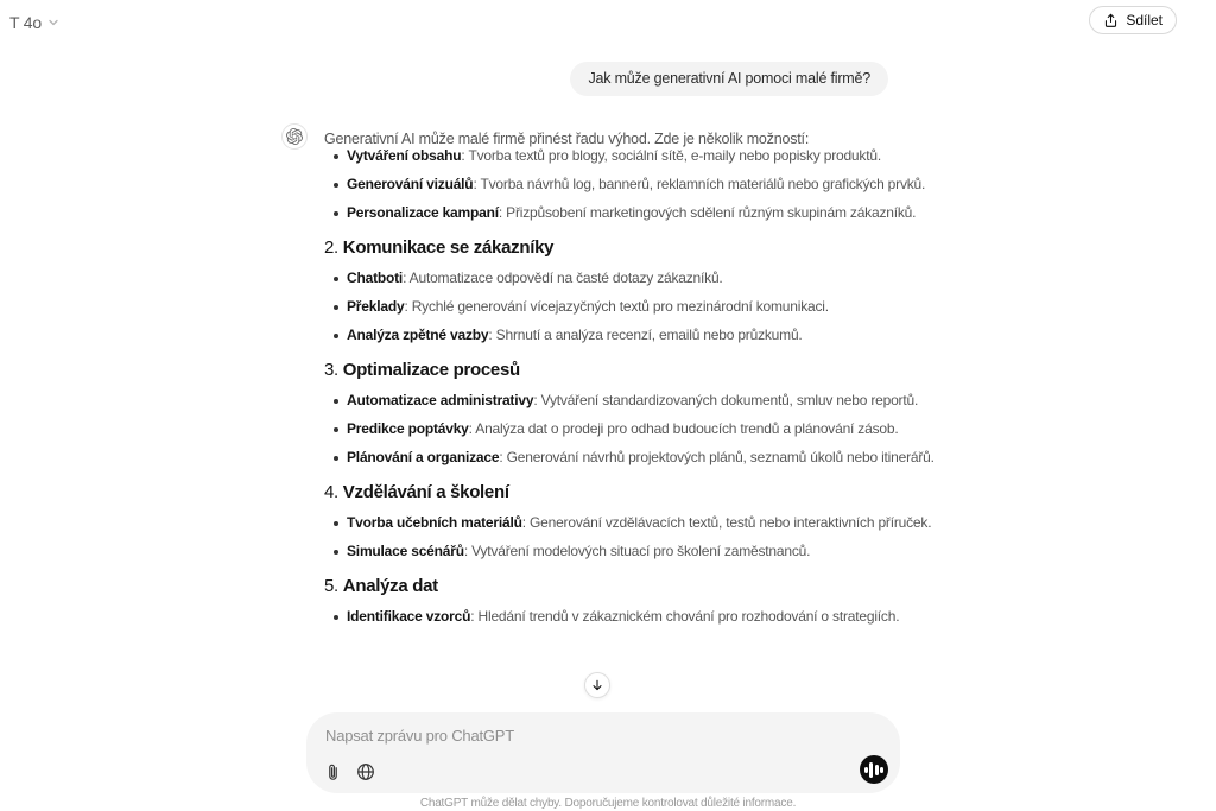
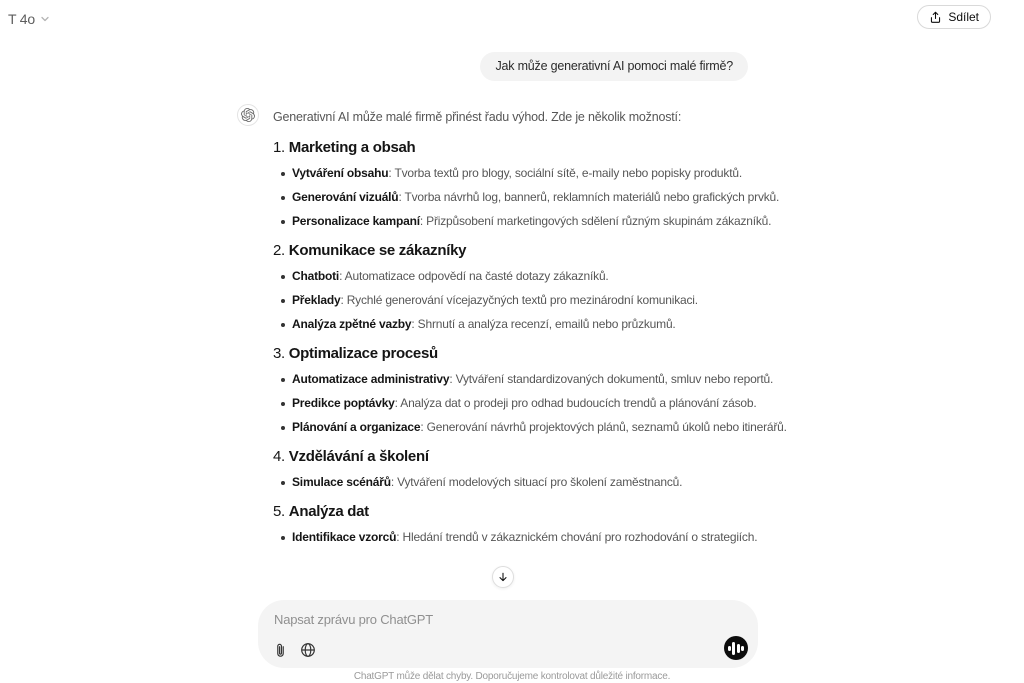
  T 4o
  Sdílet
  Jak může generativní AI pomoci malé firmě?
  Generativní AI může malé firmě přinést řadu výhod. Zde je několik možností:
+ 1. Marketing a obsah
  Vytváření obsahu: Tvorba textů pro blogy, sociální sítě, e-maily nebo popisky produktů.
  Generování vizuálů: Tvorba návrhů log, bannerů, reklamních materiálů nebo grafických prvků.
  Personalizace kampaní: Přizpůsobení marketingových sdělení různým skupinám zákazníků.
  2. Komunikace se zákazníky
  Chatboti: Automatizace odpovědí na časté dotazy zákazníků.
  Překlady: Rychlé generování vícejazyčných textů pro mezinárodní komunikaci.
  Analýza zpětné vazby: Shrnutí a analýza recenzí, emailů nebo průzkumů.
  3. Optimalizace procesů
  Automatizace administrativy: Vytváření standardizovaných dokumentů, smluv nebo reportů.
  Predikce poptávky: Analýza dat o prodeji pro odhad budoucích trendů a plánování zásob.
  Plánování a organizace: Generování návrhů projektových plánů, seznamů úkolů nebo itinerářů.
  4. Vzdělávání a školení
- Tvorba učebních materiálů: Generování vzdělávacích textů, testů nebo interaktivních příruček.
  Simulace scénářů: Vytváření modelových situací pro školení zaměstnanců.
  5. Analýza dat
  Identifikace vzorců: Hledání trendů v zákaznickém chování pro rozhodování o strategiích.
  Napsat zprávu pro ChatGPT
  ChatGPT může dělat chyby. Doporučujeme kontrolovat důležité informace.
